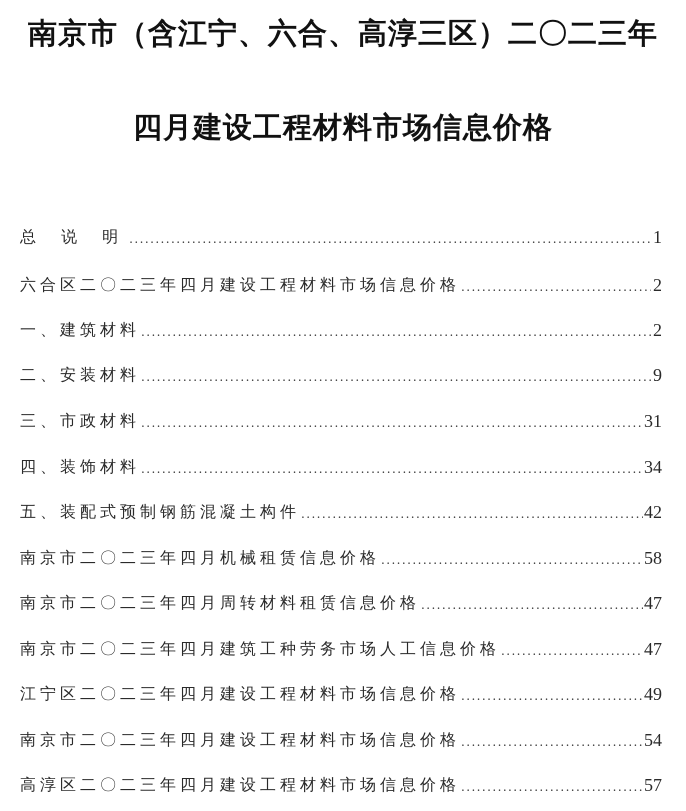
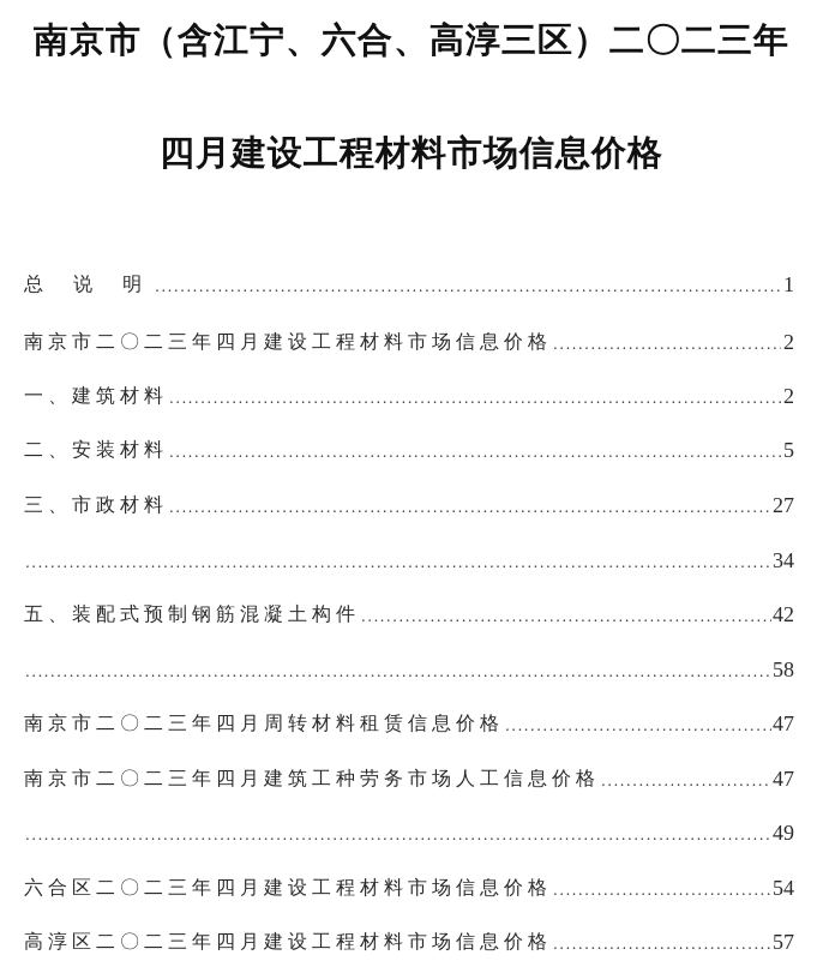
  南京市（含江宁、六合、高淳三区）二〇二三年
  四月建设工程材料市场信息价格
  总 说 明
  1
- 六合区二〇二三年四月建设工程材料市场信息价格
+ 南京市二〇二三年四月建设工程材料市场信息价格
  2
  一、建筑材料
  2
  二、安装材料
- 9
+ 5
  三、市政材料
- 31
+ 27
- 四、装饰材料
  34
  五、装配式预制钢筋混凝土构件
  42
- 南京市二〇二三年四月机械租赁信息价格
  58
  南京市二〇二三年四月周转材料租赁信息价格
  47
  南京市二〇二三年四月建筑工种劳务市场人工信息价格
  47
- 江宁区二〇二三年四月建设工程材料市场信息价格
  49
- 南京市二〇二三年四月建设工程材料市场信息价格
+ 六合区二〇二三年四月建设工程材料市场信息价格
  54
  高淳区二〇二三年四月建设工程材料市场信息价格
  57
